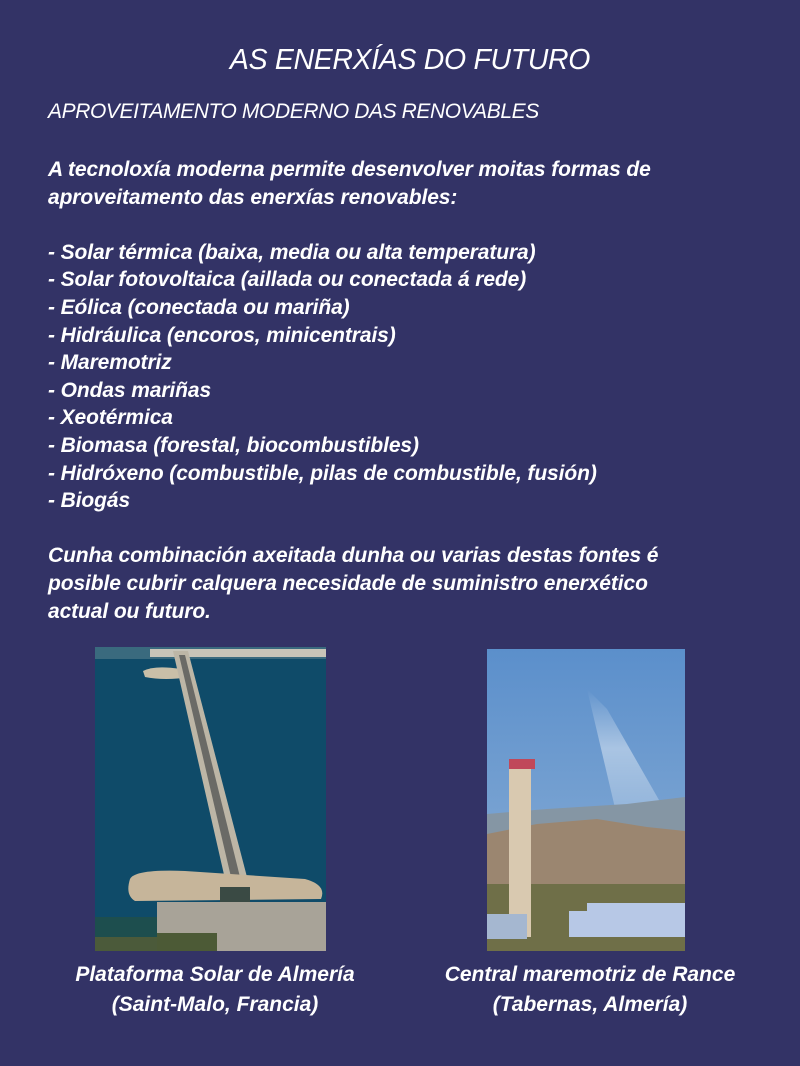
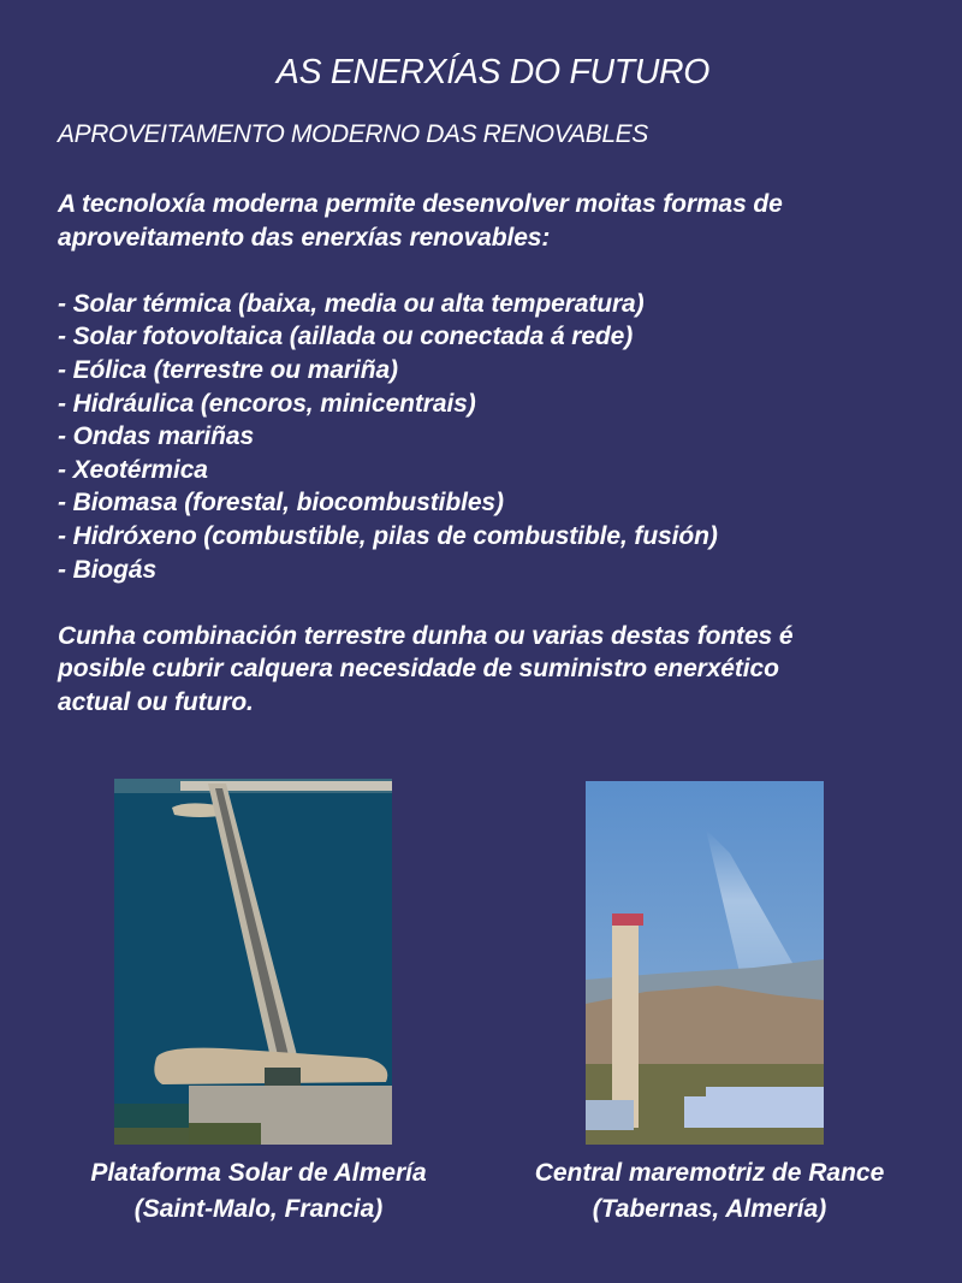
  AS ENERXÍAS DO FUTURO
  APROVEITAMENTO MODERNO DAS RENOVABLES
  A tecnoloxía moderna permite desenvolver moitas formas de
  aproveitamento das enerxías renovables:
  - Solar térmica (baixa, media ou alta temperatura)
  - Solar fotovoltaica (aillada ou conectada á rede)
- - Eólica (conectada ou mariña)
+ - Eólica (terrestre ou mariña)
  - Hidráulica (encoros, minicentrais)
- - Maremotriz
  - Ondas mariñas
  - Xeotérmica
  - Biomasa (forestal, biocombustibles)
  - Hidróxeno (combustible, pilas de combustible, fusión)
  - Biogás
- Cunha combinación axeitada dunha ou varias destas fontes é
+ Cunha combinación terrestre dunha ou varias destas fontes é
  posible cubrir calquera necesidade de suministro enerxético
  actual ou futuro.
  Plataforma Solar de Almería
  (Saint-Malo, Francia)
  Central maremotriz de Rance
  (Tabernas, Almería)
